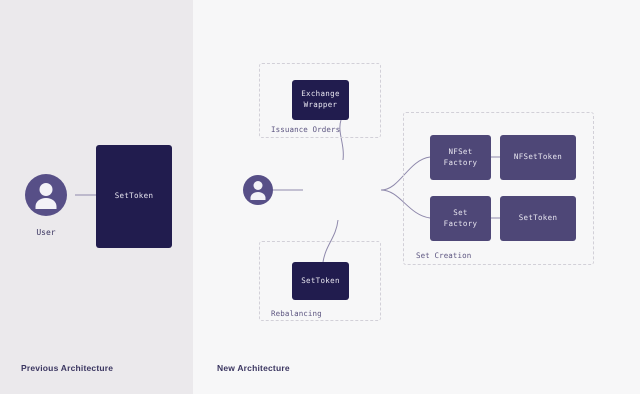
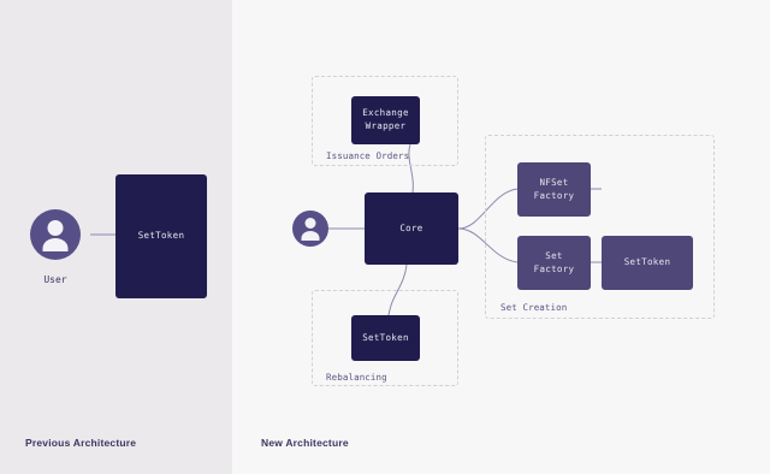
  User
  SetToken
  Previous Architecture
  Issuance Orders
  Rebalancing
  Set Creation
  Exchange
  Wrapper
+ Core
  SetToken
  NFSet
  Factory
- NFSetToken
  Set
  Factory
  SetToken
  New Architecture
